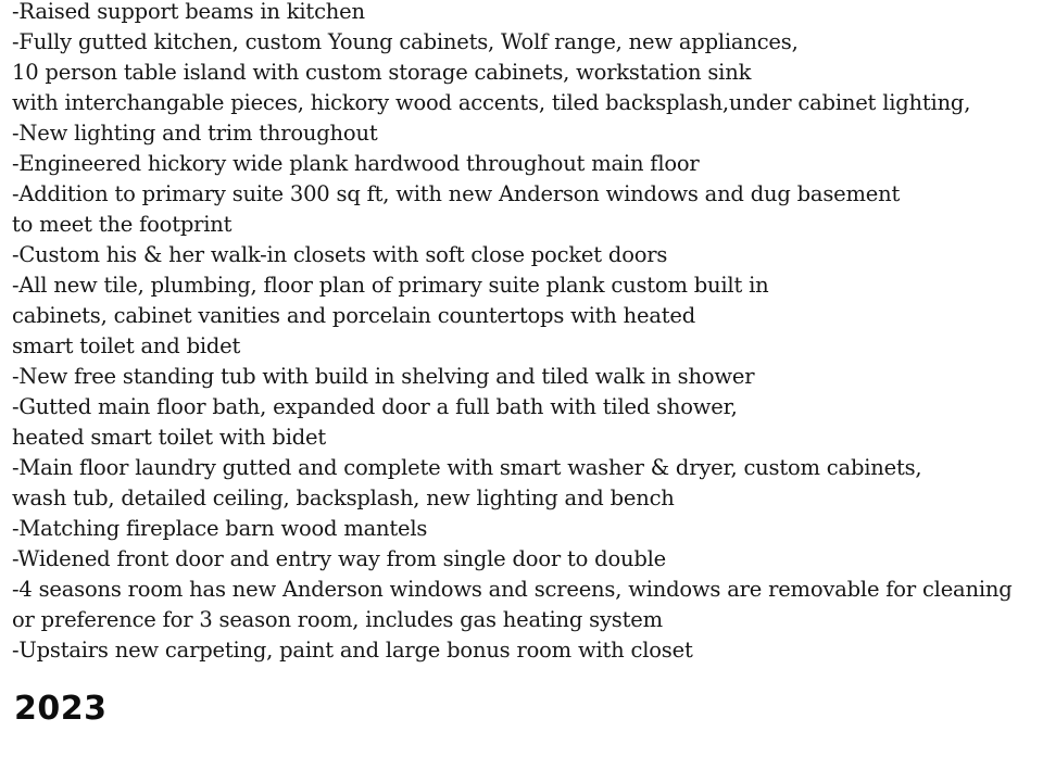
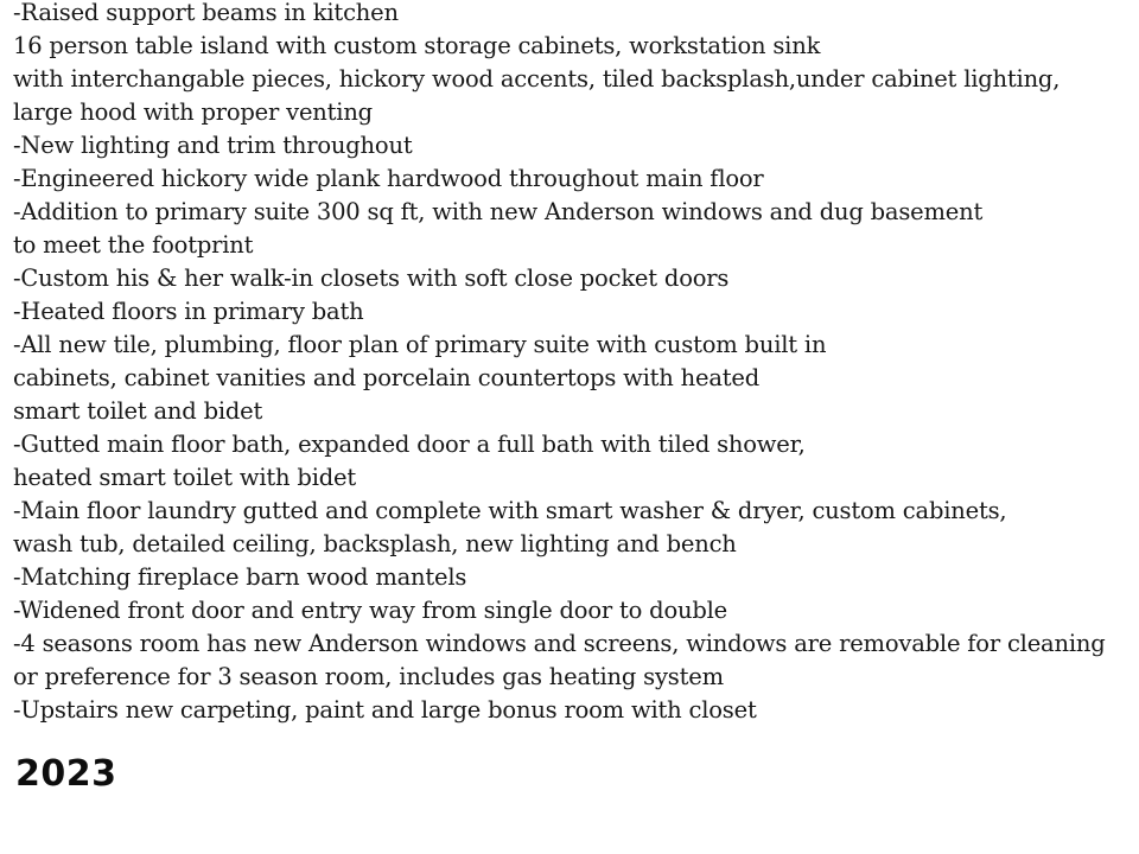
  -Raised support beams in kitchen
- -Fully gutted kitchen, custom Young cabinets, Wolf range, new appliances,
- 10 person table island with custom storage cabinets, workstation sink
+ 16 person table island with custom storage cabinets, workstation sink
  with interchangable pieces, hickory wood accents, tiled backsplash,under cabinet lighting,
+ large hood with proper venting
  -New lighting and trim throughout
  -Engineered hickory wide plank hardwood throughout main floor
  -Addition to primary suite 300 sq ft, with new Anderson windows and dug basement
  to meet the footprint
  -Custom his & her walk-in closets with soft close pocket doors
+ -Heated floors in primary bath
- -All new tile, plumbing, floor plan of primary suite plank custom built in
+ -All new tile, plumbing, floor plan of primary suite with custom built in
  cabinets, cabinet vanities and porcelain countertops with heated
  smart toilet and bidet
- -New free standing tub with build in shelving and tiled walk in shower
  -Gutted main floor bath, expanded door a full bath with tiled shower,
  heated smart toilet with bidet
  -Main floor laundry gutted and complete with smart washer & dryer, custom cabinets,
  wash tub, detailed ceiling, backsplash, new lighting and bench
  -Matching fireplace barn wood mantels
  -Widened front door and entry way from single door to double
  -4 seasons room has new Anderson windows and screens, windows are removable for cleaning
  or preference for 3 season room, includes gas heating system
  -Upstairs new carpeting, paint and large bonus room with closet
  2023
